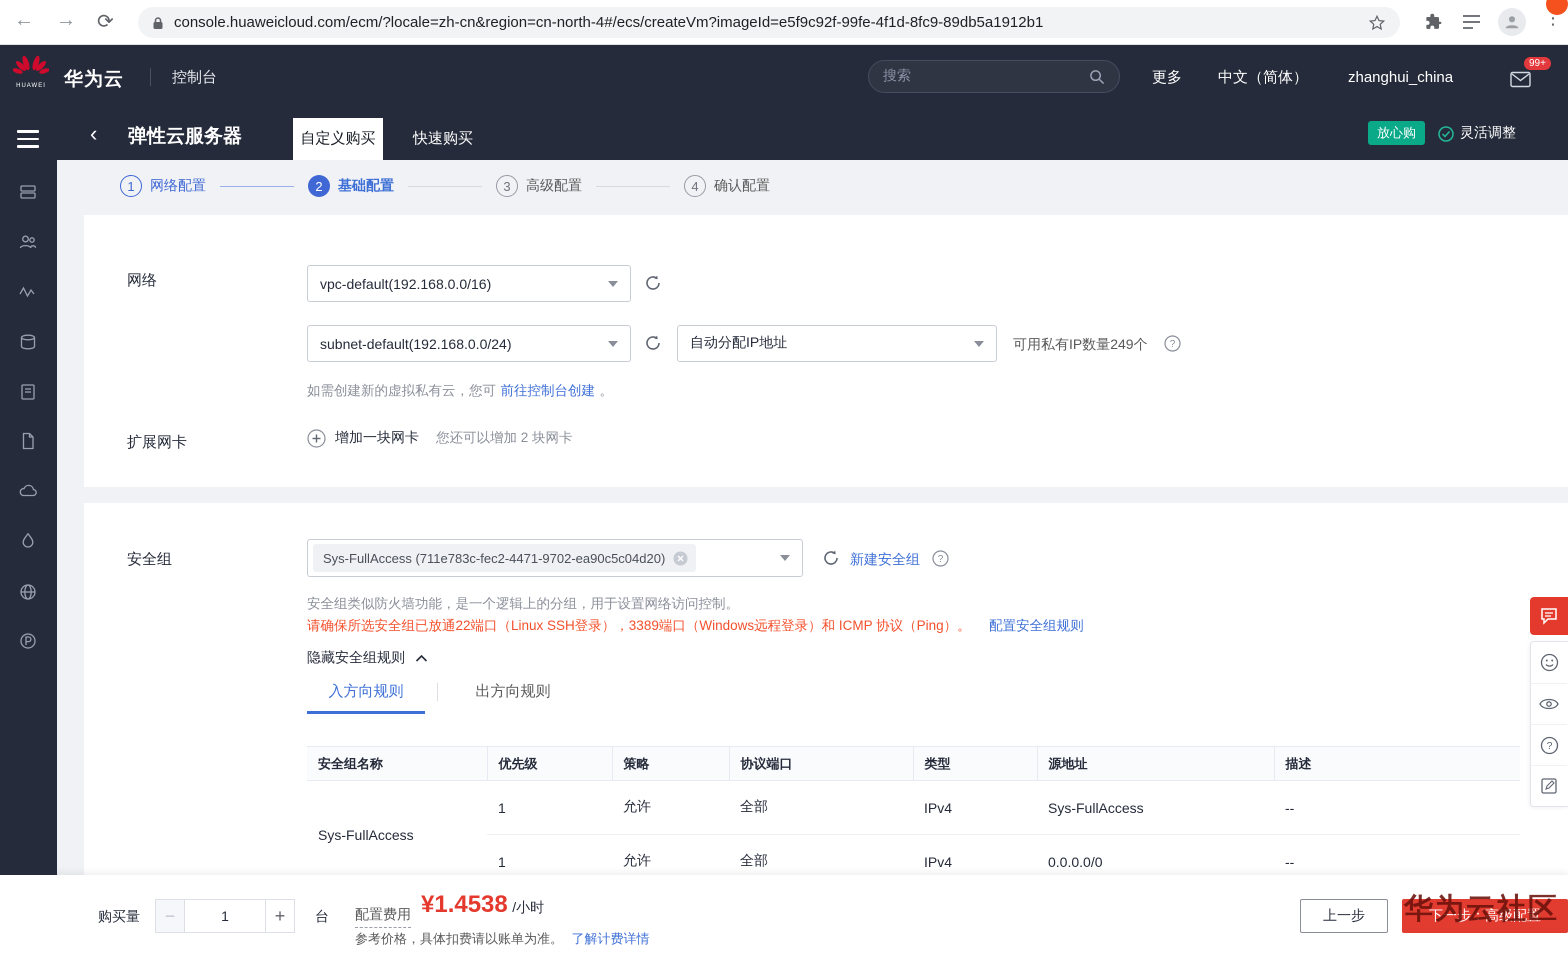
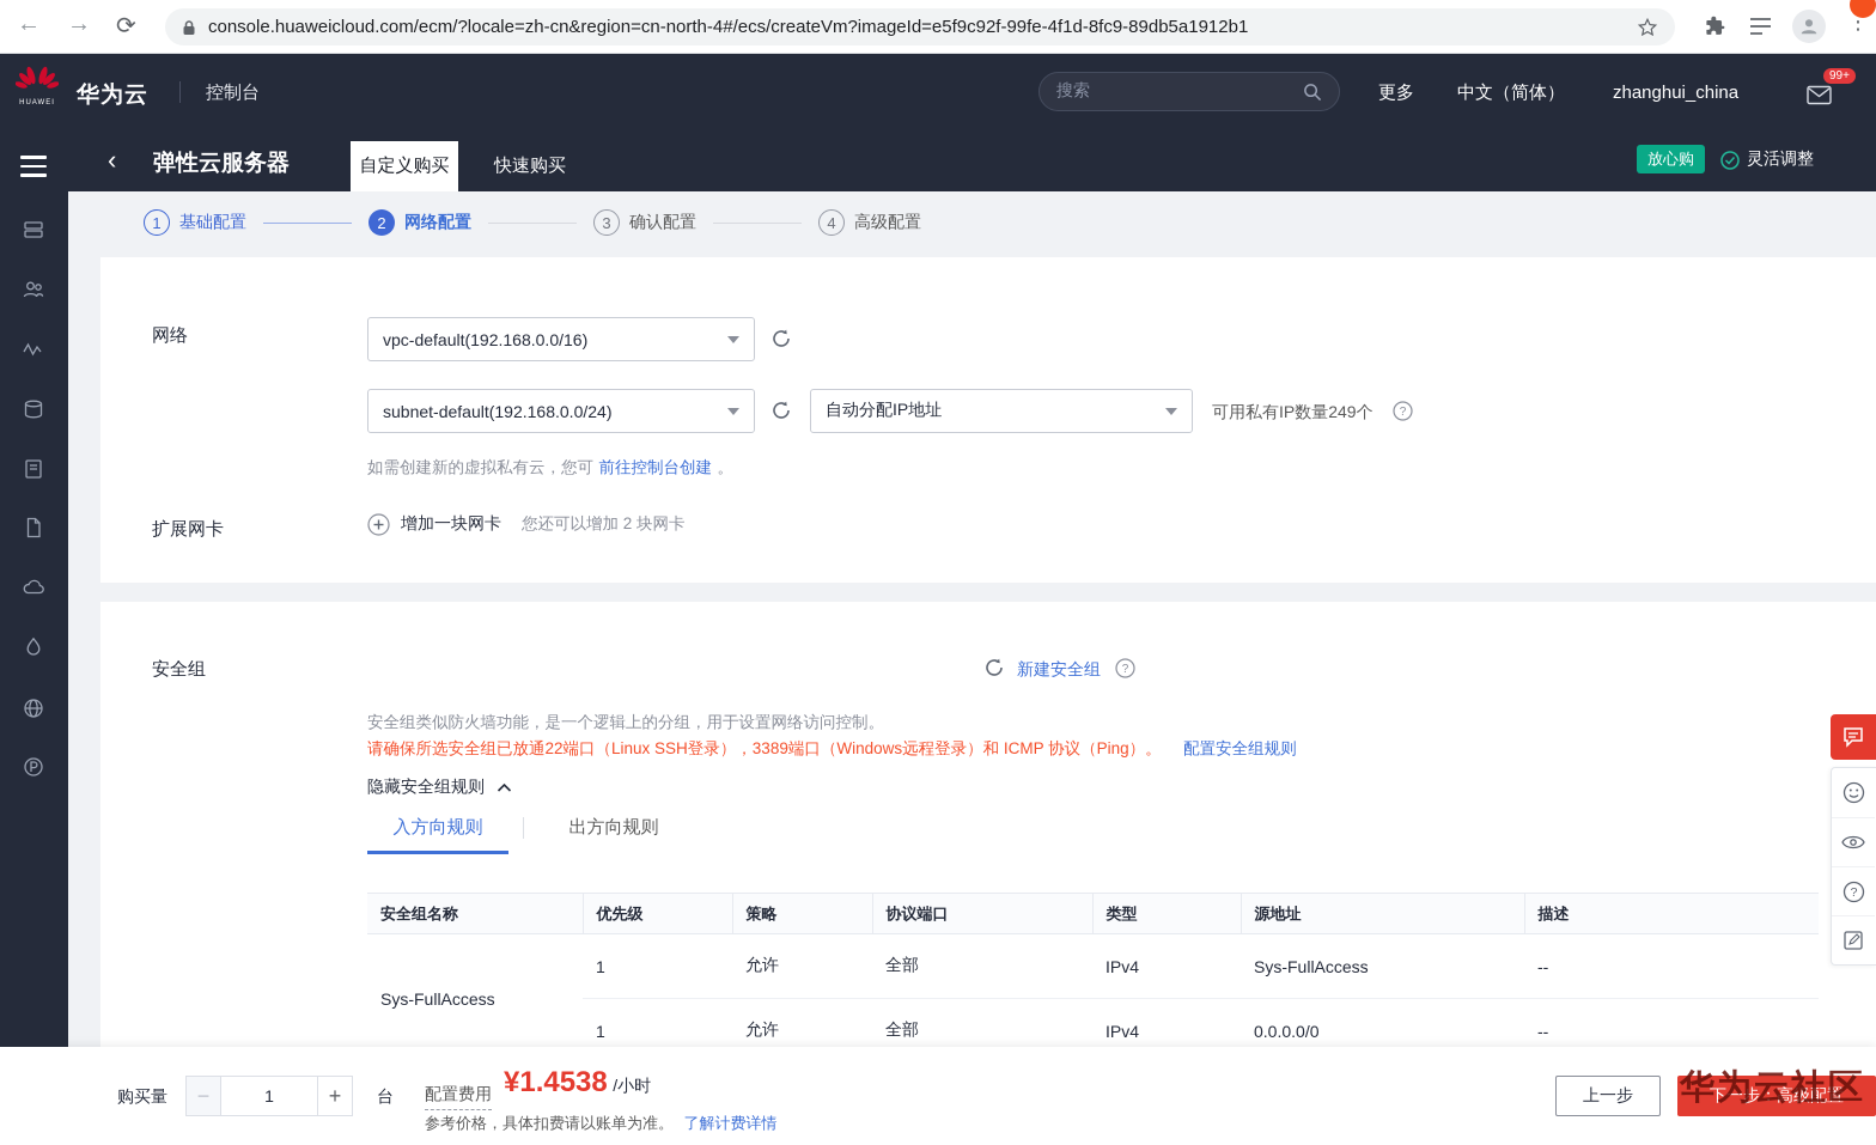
  ←
  →
  ⟳
  console.huaweicloud.com/ecm/?locale=zh-cn&region=cn-north-4#/ecs/createVm?imageId=e5f9c92f-99fe-4f1d-8fc9-89db5a1912b1
  ⋮
  华为云
  控制台
  搜索
  更多
  中文（简体）
  zhanghui_china
  99+
  ‹
  弹性云服务器
  自定义购买
  快速购买
  放心购
  灵活调整
  1
- 网络配置
+ 基础配置
  2
- 基础配置
+ 网络配置
  3
- 高级配置
+ 确认配置
  4
- 确认配置
+ 高级配置
  网络
  vpc-default(192.168.0.0/16)
  subnet-default(192.168.0.0/24)
  自动分配IP地址
  可用私有IP数量249个
  ?
  如需创建新的虚拟私有云，您可 前往控制台创建 。
  扩展网卡
  增加一块网卡
  您还可以增加 2 块网卡
  安全组
- Sys-FullAccess (711e783c-fec2-4471-9702-ea90c5c04d20)
  新建安全组
  ?
  安全组类似防火墙功能，是一个逻辑上的分组，用于设置网络访问控制。
  请确保所选安全组已放通22端口（Linux SSH登录），3389端口（Windows远程登录）和 ICMP 协议（Ping）。 配置安全组规则
  隐藏安全组规则
  入方向规则
  出方向规则
  安全组名称	优先级	策略	协议端口	类型	源地址	描述
  Sys-FullAccess	1	允许	全部	IPv4	Sys-FullAccess	--
  1	允许	全部	IPv4	0.0.0.0/0	--
  购买量
  −
  1
  +
  台
  配置费用
  ¥1.4538 /小时
  参考价格，具体扣费请以账单为准。 了解计费详情
  上一步
  下一步：高级配置
  华为云社区
  ?
